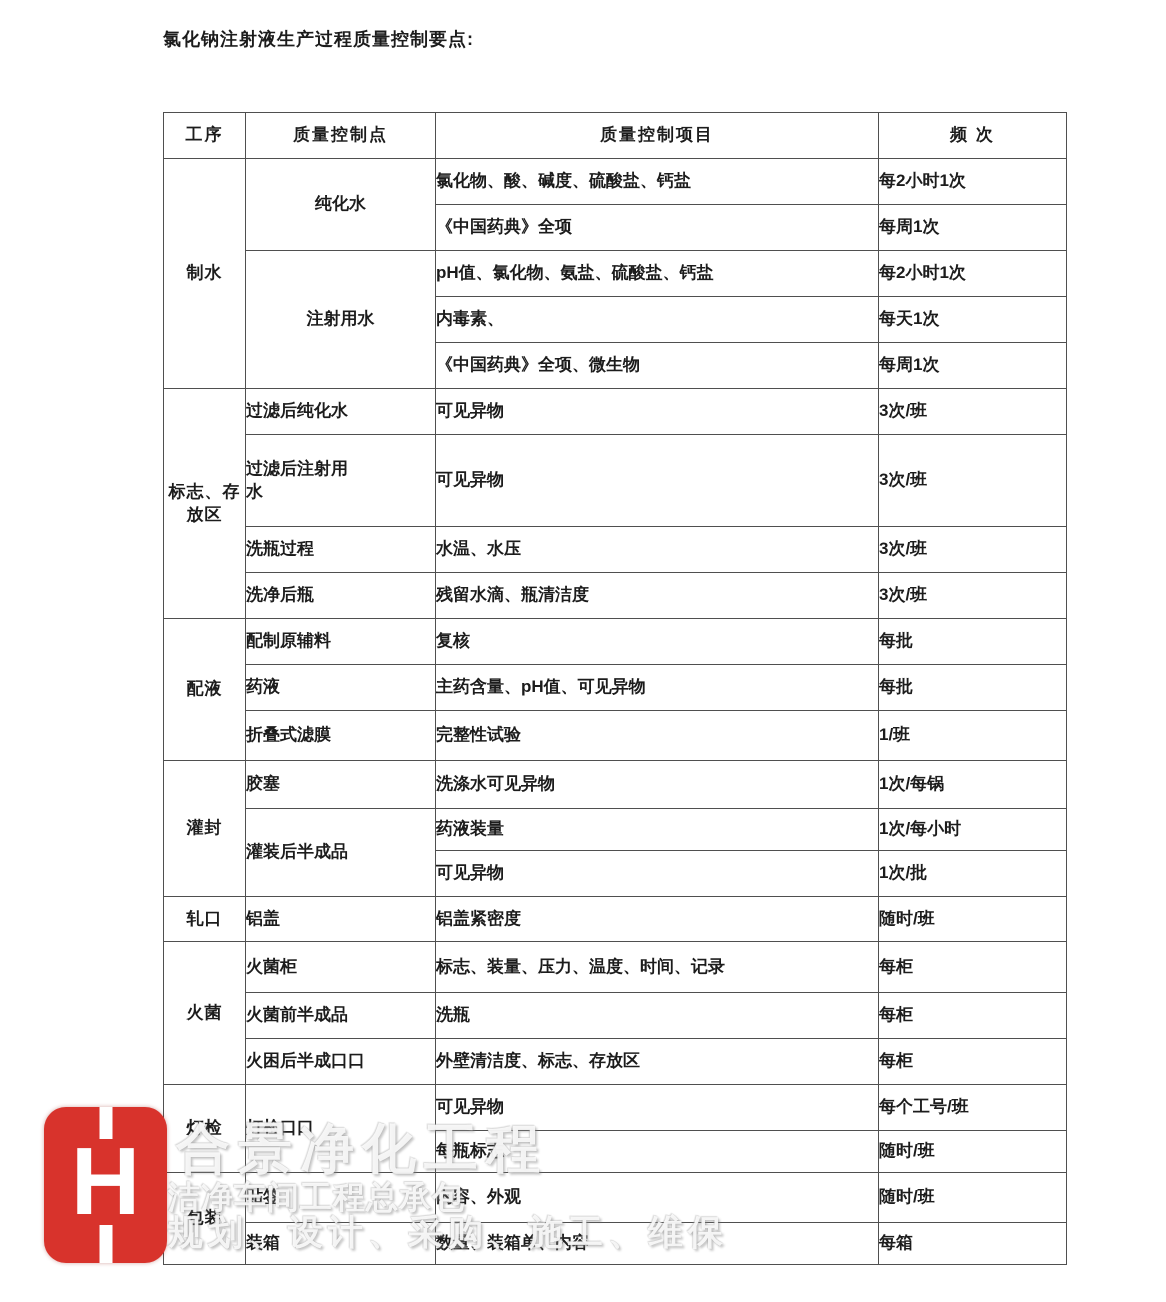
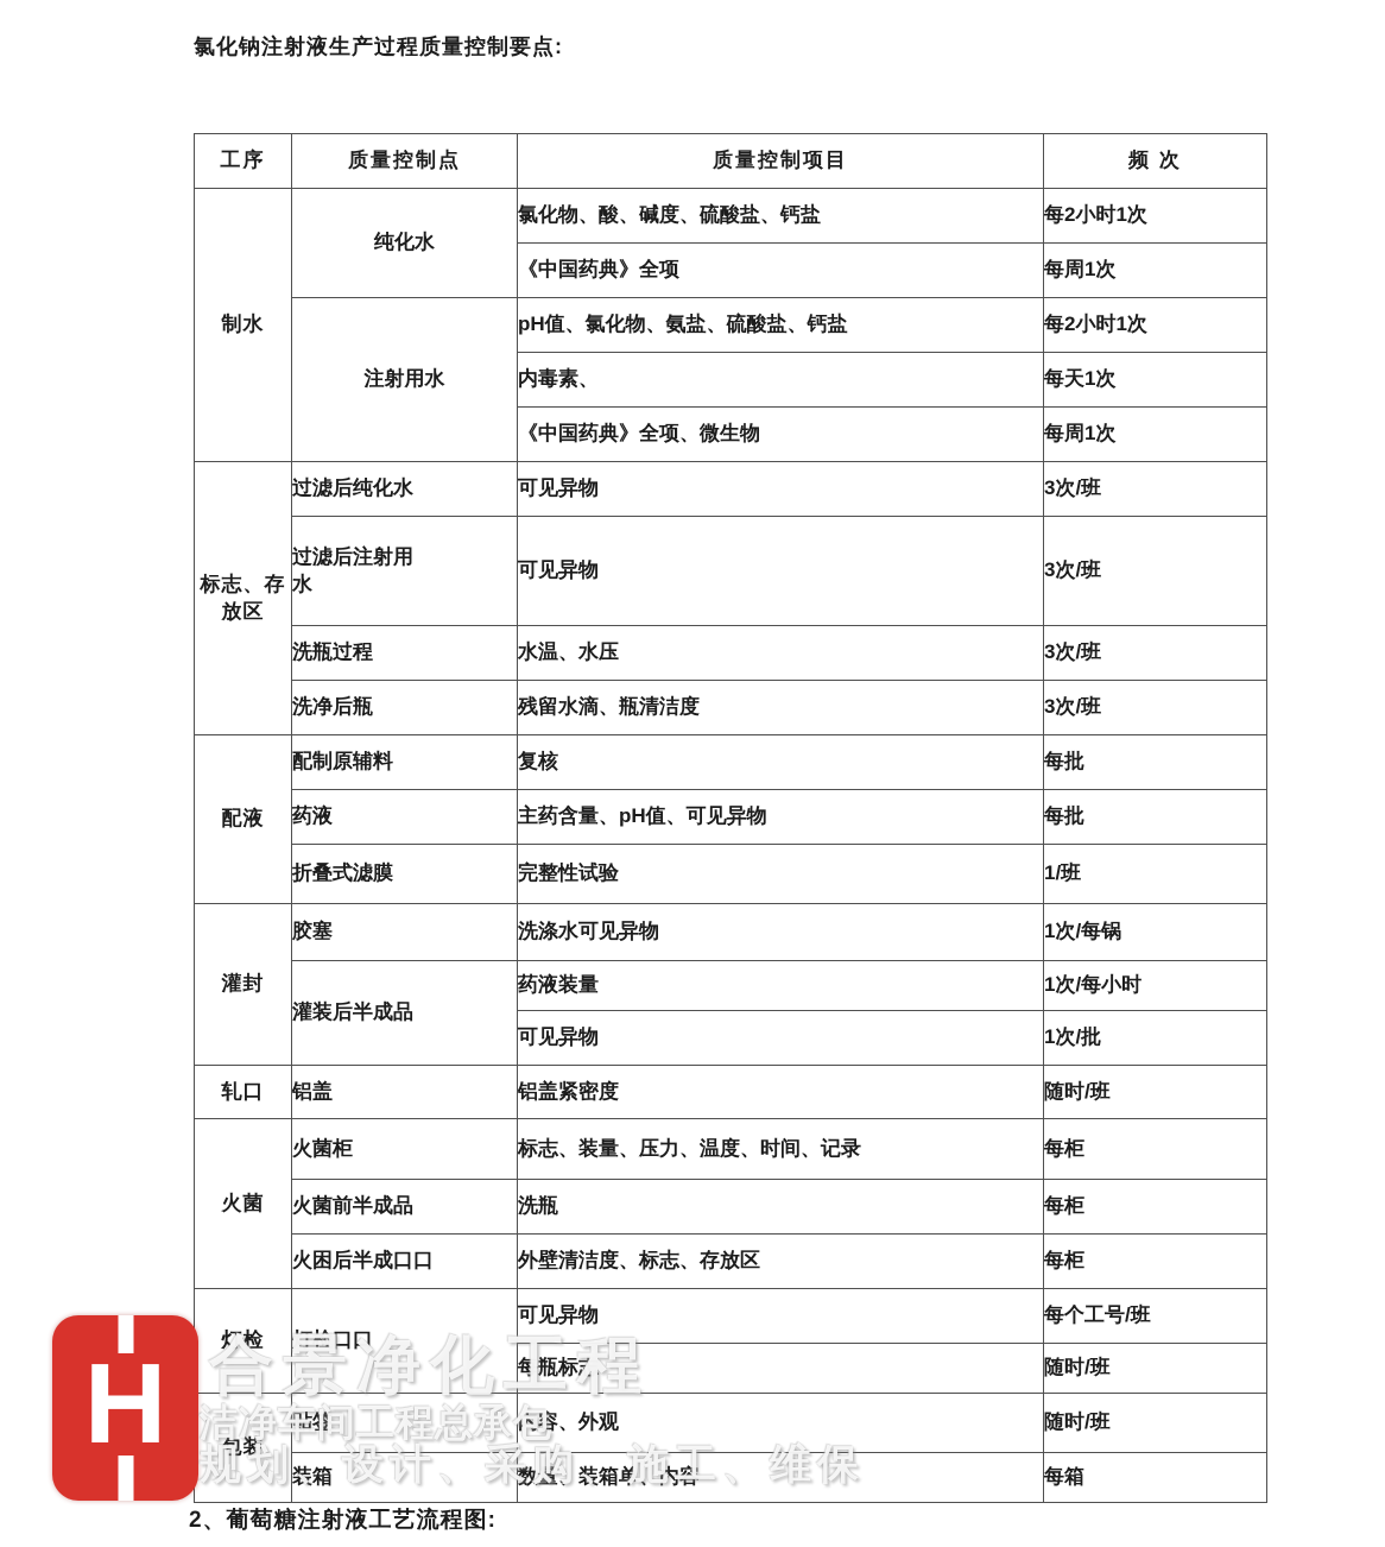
  氯化钠注射液生产过程质量控制要点:
  工序	质量控制点	质量控制项目	频 次
  制水	纯化水	氯化物、酸、碱度、硫酸盐、钙盐	每2小时1次
  《中国药典》全项	每周1次
  注射用水	pH值、氯化物、氨盐、硫酸盐、钙盐	每2小时1次
  内毒素、	每天1次
  《中国药典》全项、微生物	每周1次
  标志、存放区	过滤后纯化水	可见异物	3次/班
  过滤后注射用 水	可见异物	3次/班
  洗瓶过程	水温、水压	3次/班
  洗净后瓶	残留水滴、瓶清洁度	3次/班
  配液	配制原辅料	复核	每批
  药液	主药含量、pH值、可见异物	每批
  折叠式滤膜	完整性试验	1/班
  灌封	胶塞	洗涤水可见异物	1次/每锅
  灌装后半成品	药液装量	1次/每小时
  可见异物	1次/批
  轧口	铝盖	铝盖紧密度	随时/班
  火菌	火菌柜	标志、装量、压力、温度、时间、记录	每柜
  火菌前半成品	洗瓶	每柜
  火困后半成口口	外壁清洁度、标志、存放区	每柜
  灯检	灯检口口	可见异物	每个工号/班
  每瓶标志	随时/班
  包装	贴签	内容、外观	随时/班
  装箱	数量、装箱单、内容	每箱
  H
  合景净化工程
  洁净车间工程总承包
  规划、设计、采购、施工、维保
+ 2、葡萄糖注射液工艺流程图:
